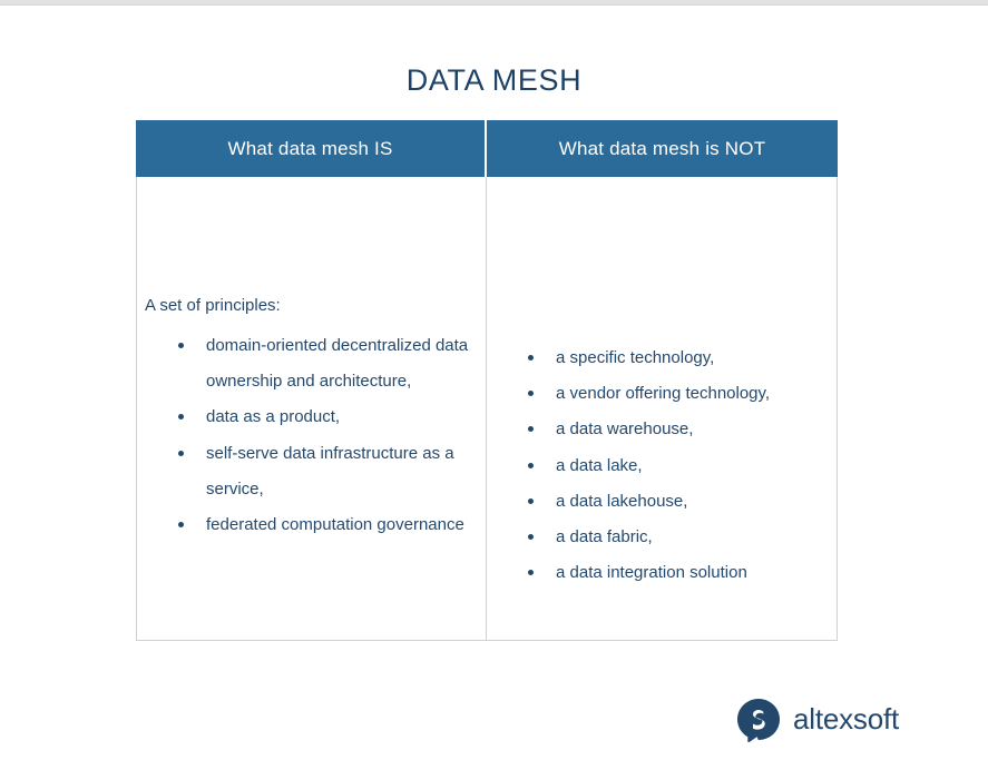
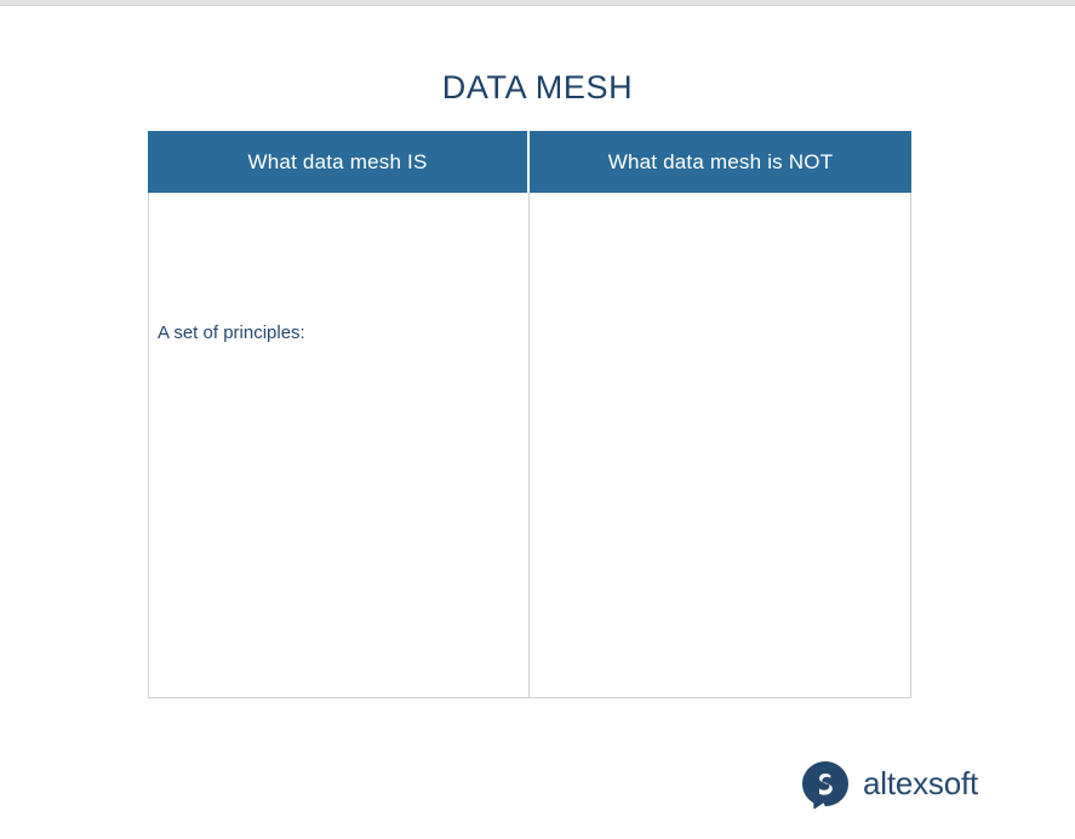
  DATA MESH
  What data mesh IS
  What data mesh is NOT
  A set of principles:
- domain-oriented decentralized data ownership and architecture,
- data as a product,
- self-serve data infrastructure as a service,
- federated computation governance
- a specific technology,
- a vendor offering technology,
- a data warehouse,
- a data lake,
- a data lakehouse,
- a data fabric,
- a data integration solution
  altexsoft
